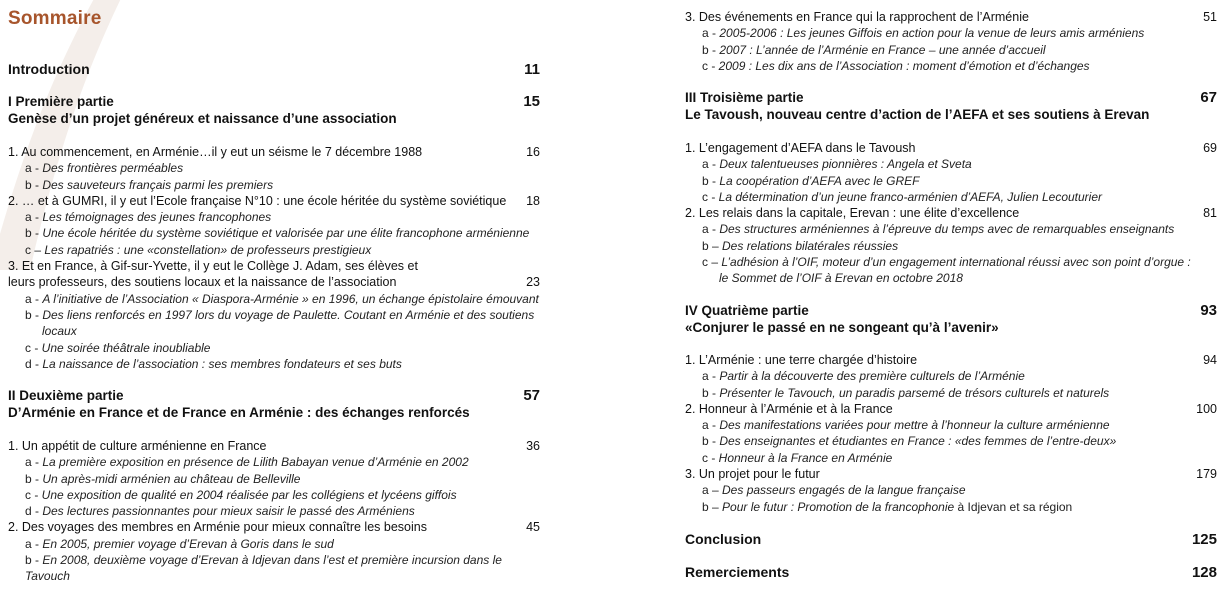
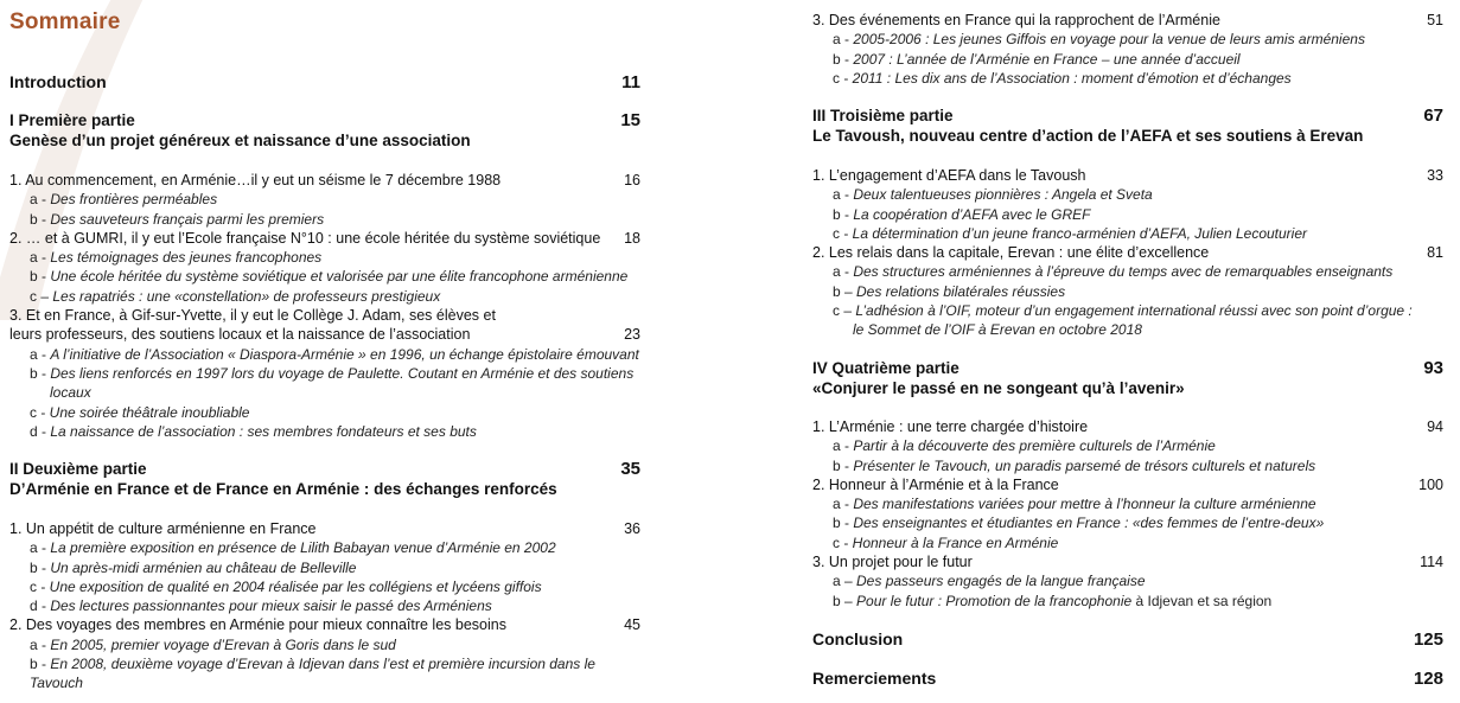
  Sommaire
  Introduction
  11
  I Première partie
  15
  Genèse d’un projet généreux et naissance d’une association
  1. Au commencement, en Arménie…il y eut un séisme le 7 décembre 1988
  16
  a - Des frontières perméables
  b - Des sauveteurs français parmi les premiers
  2. … et à GUMRI, il y eut l’Ecole française N°10 : une école héritée du système soviétique
  18
  a - Les témoignages des jeunes francophones
  b - Une école héritée du système soviétique et valorisée par une élite francophone arménienne
  c – Les rapatriés : une «constellation» de professeurs prestigieux
  3. Et en France, à Gif-sur-Yvette, il y eut le Collège J. Adam, ses élèves et
  leurs professeurs, des soutiens locaux et la naissance de l’association
  23
  a - A l’initiative de l’Association « Diaspora-Arménie » en 1996, un échange épistolaire émouvant
  b - Des liens renforcés en 1997 lors du voyage de Paulette. Coutant en Arménie et des soutiens
  locaux
  c - Une soirée théâtrale inoubliable
  d - La naissance de l’association : ses membres fondateurs et ses buts
  II Deuxième partie
- 57
+ 35
  D’Arménie en France et de France en Arménie : des échanges renforcés
  1. Un appétit de culture arménienne en France
  36
  a - La première exposition en présence de Lilith Babayan venue d’Arménie en 2002
  b - Un après-midi arménien au château de Belleville
  c - Une exposition de qualité en 2004 réalisée par les collégiens et lycéens giffois
  d - Des lectures passionnantes pour mieux saisir le passé des Arméniens
  2. Des voyages des membres en Arménie pour mieux connaître les besoins
  45
  a - En 2005, premier voyage d’Erevan à Goris dans le sud
  b - En 2008, deuxième voyage d’Erevan à Idjevan dans l’est et première incursion dans le Tavouch
  3. Des événements en France qui la rapprochent de l’Arménie
  51
- a - 2005-2006 : Les jeunes Giffois en action pour la venue de leurs amis arméniens
+ a - 2005-2006 : Les jeunes Giffois en voyage pour la venue de leurs amis arméniens
  b - 2007 : L’année de l’Arménie en France – une année d’accueil
- c - 2009 : Les dix ans de l’Association : moment d’émotion et d’échanges
+ c - 2011 : Les dix ans de l’Association : moment d’émotion et d’échanges
  III Troisième partie
  67
  Le Tavoush, nouveau centre d’action de l’AEFA et ses soutiens à Erevan
  1. L’engagement d’AEFA dans le Tavoush
- 69
+ 33
  a - Deux talentueuses pionnières : Angela et Sveta
  b - La coopération d’AEFA avec le GREF
  c - La détermination d’un jeune franco-arménien d’AEFA, Julien Lecouturier
  2. Les relais dans la capitale, Erevan : une élite d’excellence
  81
  a - Des structures arméniennes à l’épreuve du temps avec de remarquables enseignants
  b – Des relations bilatérales réussies
  c – L’adhésion à l’OIF, moteur d’un engagement international réussi avec son point d’orgue :
  le Sommet de l’OIF à Erevan en octobre 2018
  IV Quatrième partie
  93
  «Conjurer le passé en ne songeant qu’à l’avenir»
  1. L’Arménie : une terre chargée d’histoire
  94
  a - Partir à la découverte des première culturels de l’Arménie
  b - Présenter le Tavouch, un paradis parsemé de trésors culturels et naturels
  2. Honneur à l’Arménie et à la France
  100
  a - Des manifestations variées pour mettre à l’honneur la culture arménienne
  b - Des enseignantes et étudiantes en France : «des femmes de l’entre-deux»
  c - Honneur à la France en Arménie
  3. Un projet pour le futur
- 179
+ 114
  a – Des passeurs engagés de la langue française
  b – Pour le futur : Promotion de la francophonie à Idjevan et sa région
  Conclusion
  125
  Remerciements
  128
